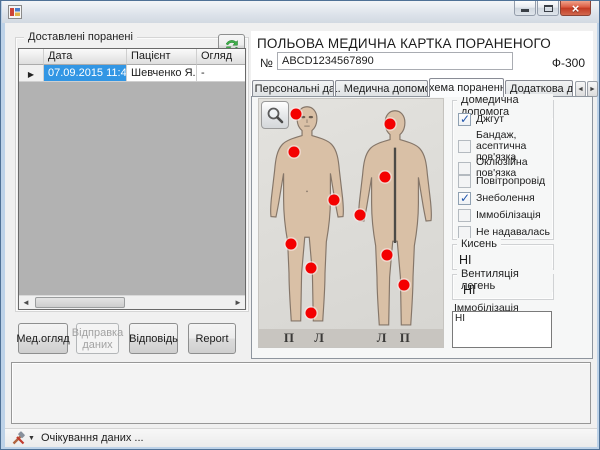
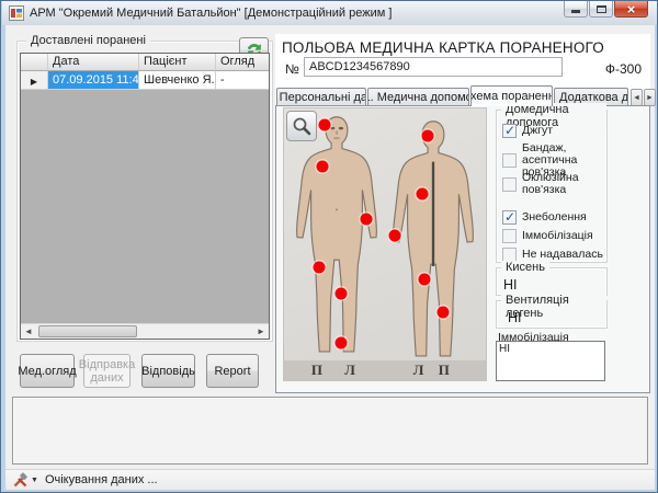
+ АРМ "Окремий Медичний Батальйон" [Демонстраційний режим ]
  ×
  Доставлені поранені
  Дата
  Пацієнт
  Огляд
  ▶
  07.09.2015 11:4
  Шевченко Я.
  -
  ◄
  ►
  Мед.огляд
  Відправка даних
  Відповідь
  Report
  ПОЛЬОВА МЕДИЧНА КАРТКА ПОРАНЕНОГО
  №
  ABCD1234567890
  Ф-300
  Персональні да
  1. Медична допомо
  хема пораненн
  Додаткова д
  П
  Л
  Л
  П
  Домедична опомога
  Джгут
  Бандаж, асептична пов'язка
  Оклюзійна пов'язка
- Повітропровід
  Знеболення
  Іммобілізація
  Не надавалась
  Кисень
  НІ
  Вентиляція легень
  НІ
  Іммобілізація
  НІ
  Очікування даних ...
